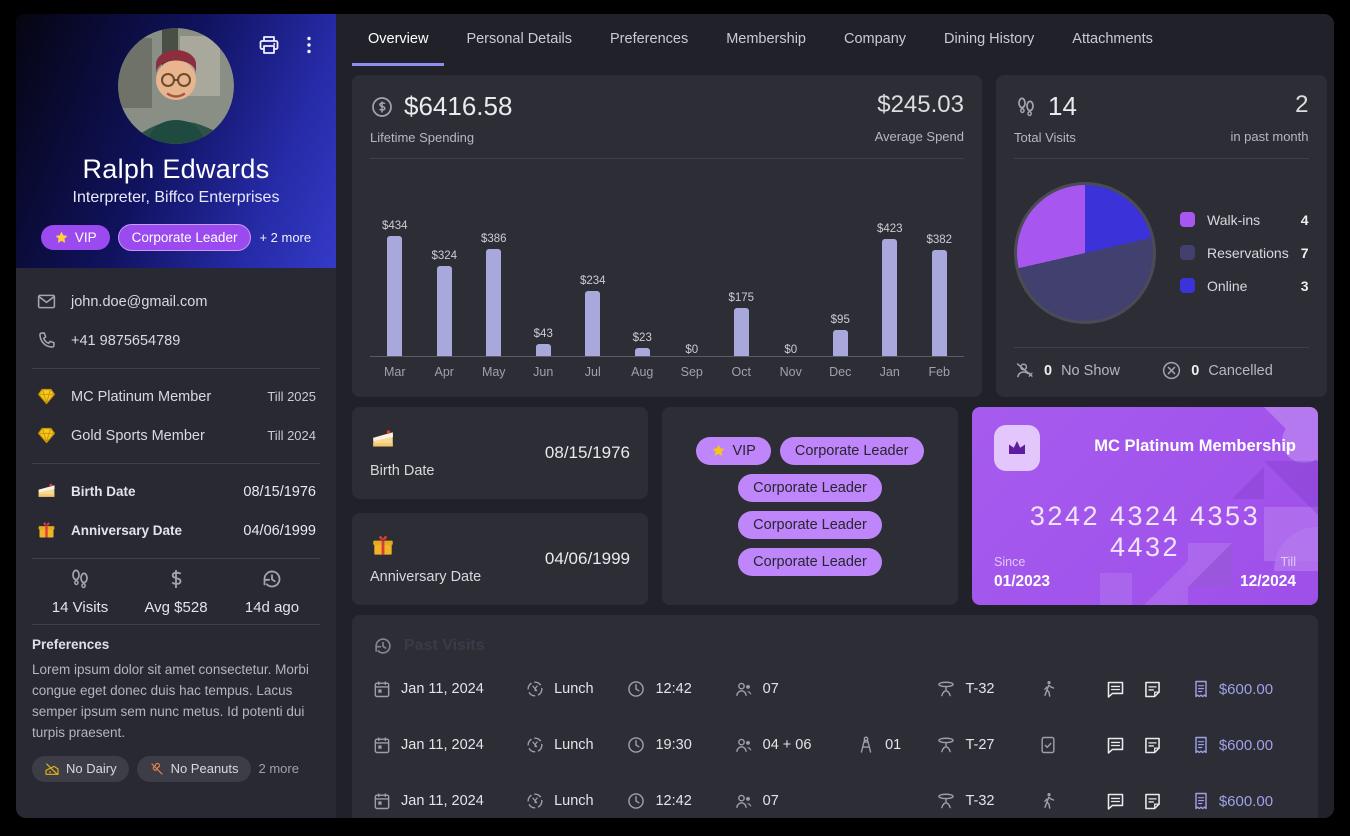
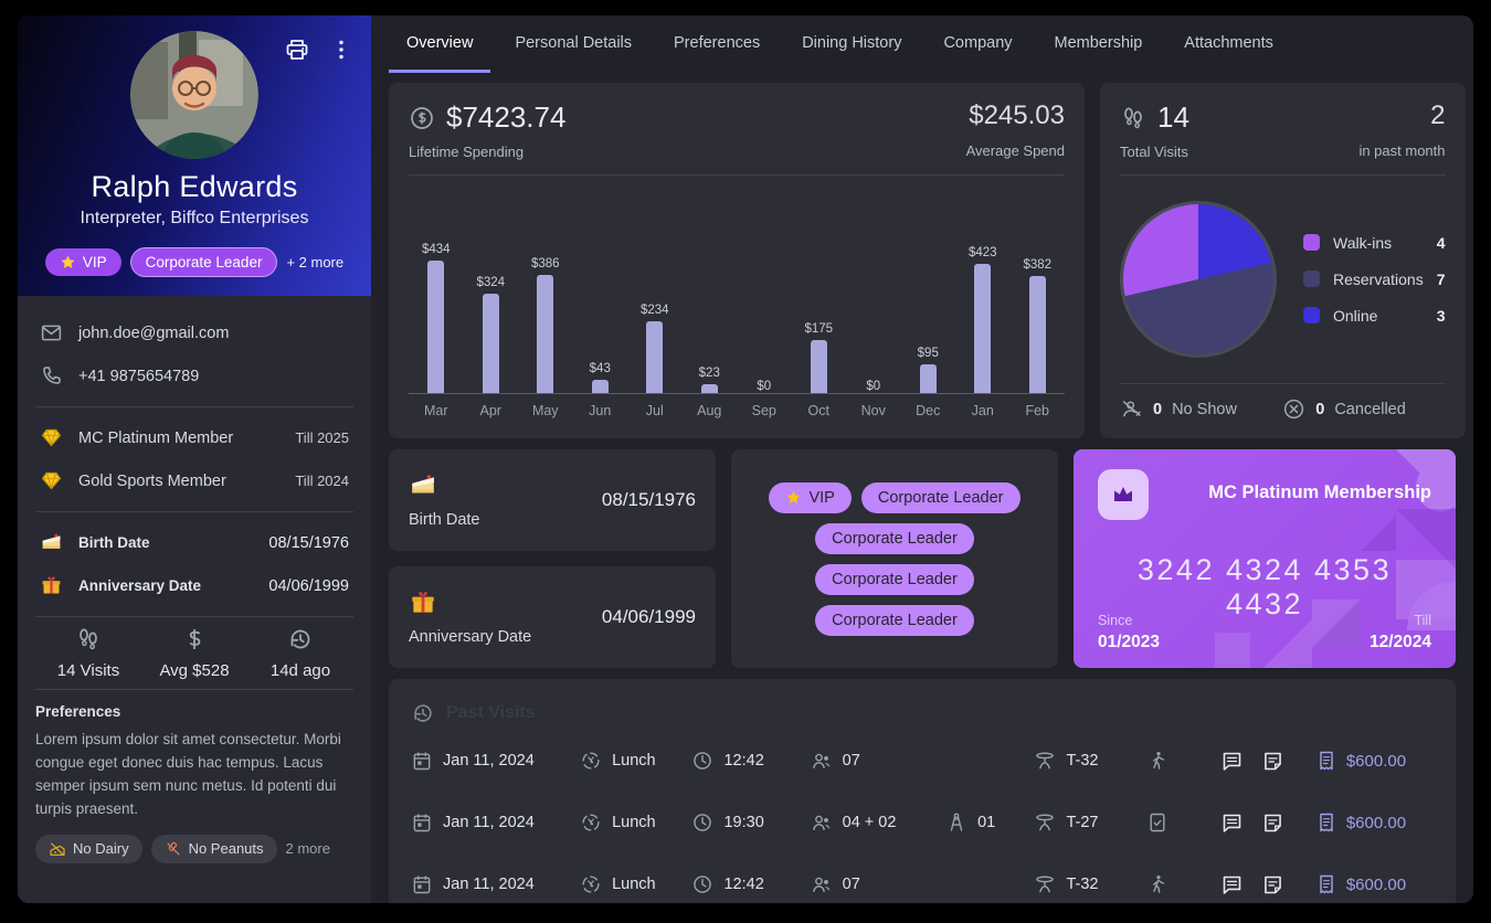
  Ralph Edwards
  Interpreter, Biffco Enterprises
  VIP
  Corporate Leader
  + 2 more
  john.doe@gmail.com
  +41 9875654789
  MC Platinum Member
  Till 2025
  Gold Sports Member
  Till 2024
  Birth Date
  08/15/1976
  Anniversary Date
  04/06/1999
  14 Visits
  Avg $528
  14d ago
  Preferences
  Lorem ipsum dolor sit amet consectetur. Morbi congue eget donec duis hac tempus. Lacus semper ipsum sem nunc metus. Id potenti dui turpis praesent.
  No Dairy
  No Peanuts
  2 more
  Overview
  Personal Details
  Preferences
- Membership
+ Dining History
  Company
- Dining History
+ Membership
  Attachments
- $6416.58
+ $7423.74
  Lifetime Spending
  $245.03
  Average Spend
  $434
  $324
  $386
  $43
  $234
  $23
  $0
  $175
  $0
  $95
  $423
  $382
  Mar
  Apr
  May
  Jun
  Jul
  Aug
  Sep
  Oct
  Nov
  Dec
  Jan
  Feb
  14
  Total Visits
  2
  in past month
  Walk-ins
  4
  Reservations
  7
  Online
  3
  0
  No Show
  0
  Cancelled
  Birth Date
  08/15/1976
  Anniversary Date
  04/06/1999
  VIP
  Corporate Leader
  Corporate Leader
  Corporate Leader
  Corporate Leader
  MC Platinum Membership
  3242 4324 4353 4432
  Since
  01/2023
  Till
  12/2024
  Jan 11, 2024
  Lunch
  12:42
  07
  T-32
  $600.00
  Jan 11, 2024
  Lunch
  19:30
- 04 + 06
+ 04 + 02
  01
  T-27
  $600.00
  Jan 11, 2024
  Lunch
  12:42
  07
  T-32
  $600.00
